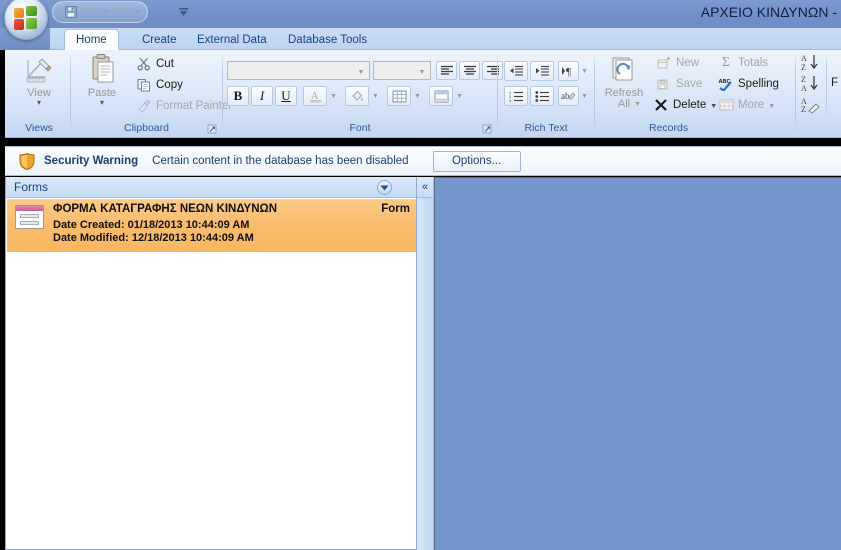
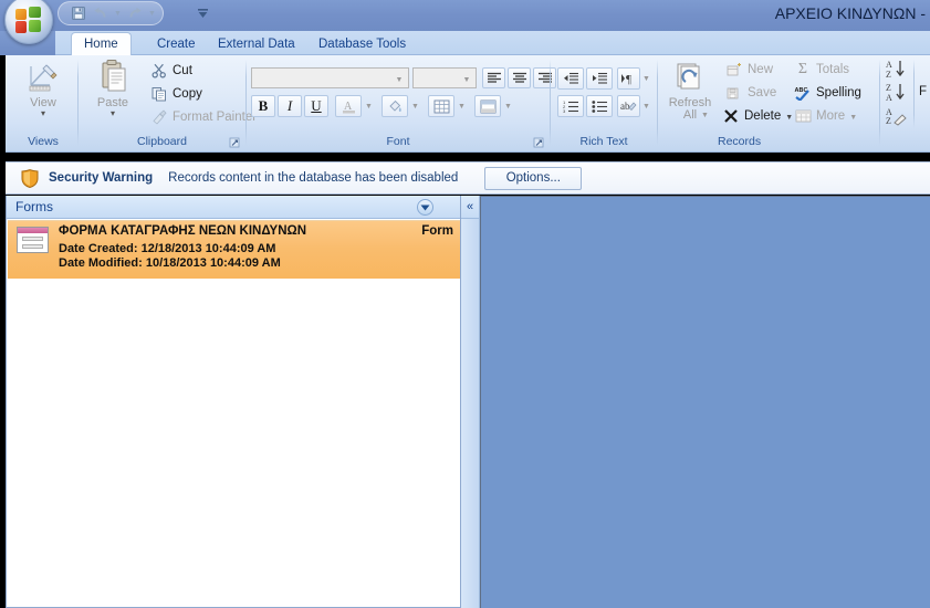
  ΑΡΧΕΙΟ ΚΙΝΔΥΝΩΝ -
  Home
  Create
  External Data
  Database Tools
  View
  ▾
  Views
  Paste
  ▾
  Cut
  Copy
  Format Painter
  Clipboard
  B
  I
  U
  A
  Font
  ¶
  ab
  Rich Text
  Refresh
  All
  New
  Save
  Delete
  Σ
  Totals
  Spelling
  More
  Records
  A
  Z
  Z
  A
  A
  Z
  F
  Security Warning
- Certain content in the database has been disabled
+ Records content in the database has been disabled
  Options...
  Forms
  ΦΟΡΜΑ ΚΑΤΑΓΡΑΦΗΣ ΝΕΩΝ ΚΙΝΔΥΝΩΝ
  Form
- Date Created: 01/18/2013 10:44:09 AM
+ Date Created: 12/18/2013 10:44:09 AM
- Date Modified: 12/18/2013 10:44:09 AM
+ Date Modified: 10/18/2013 10:44:09 AM
  «
